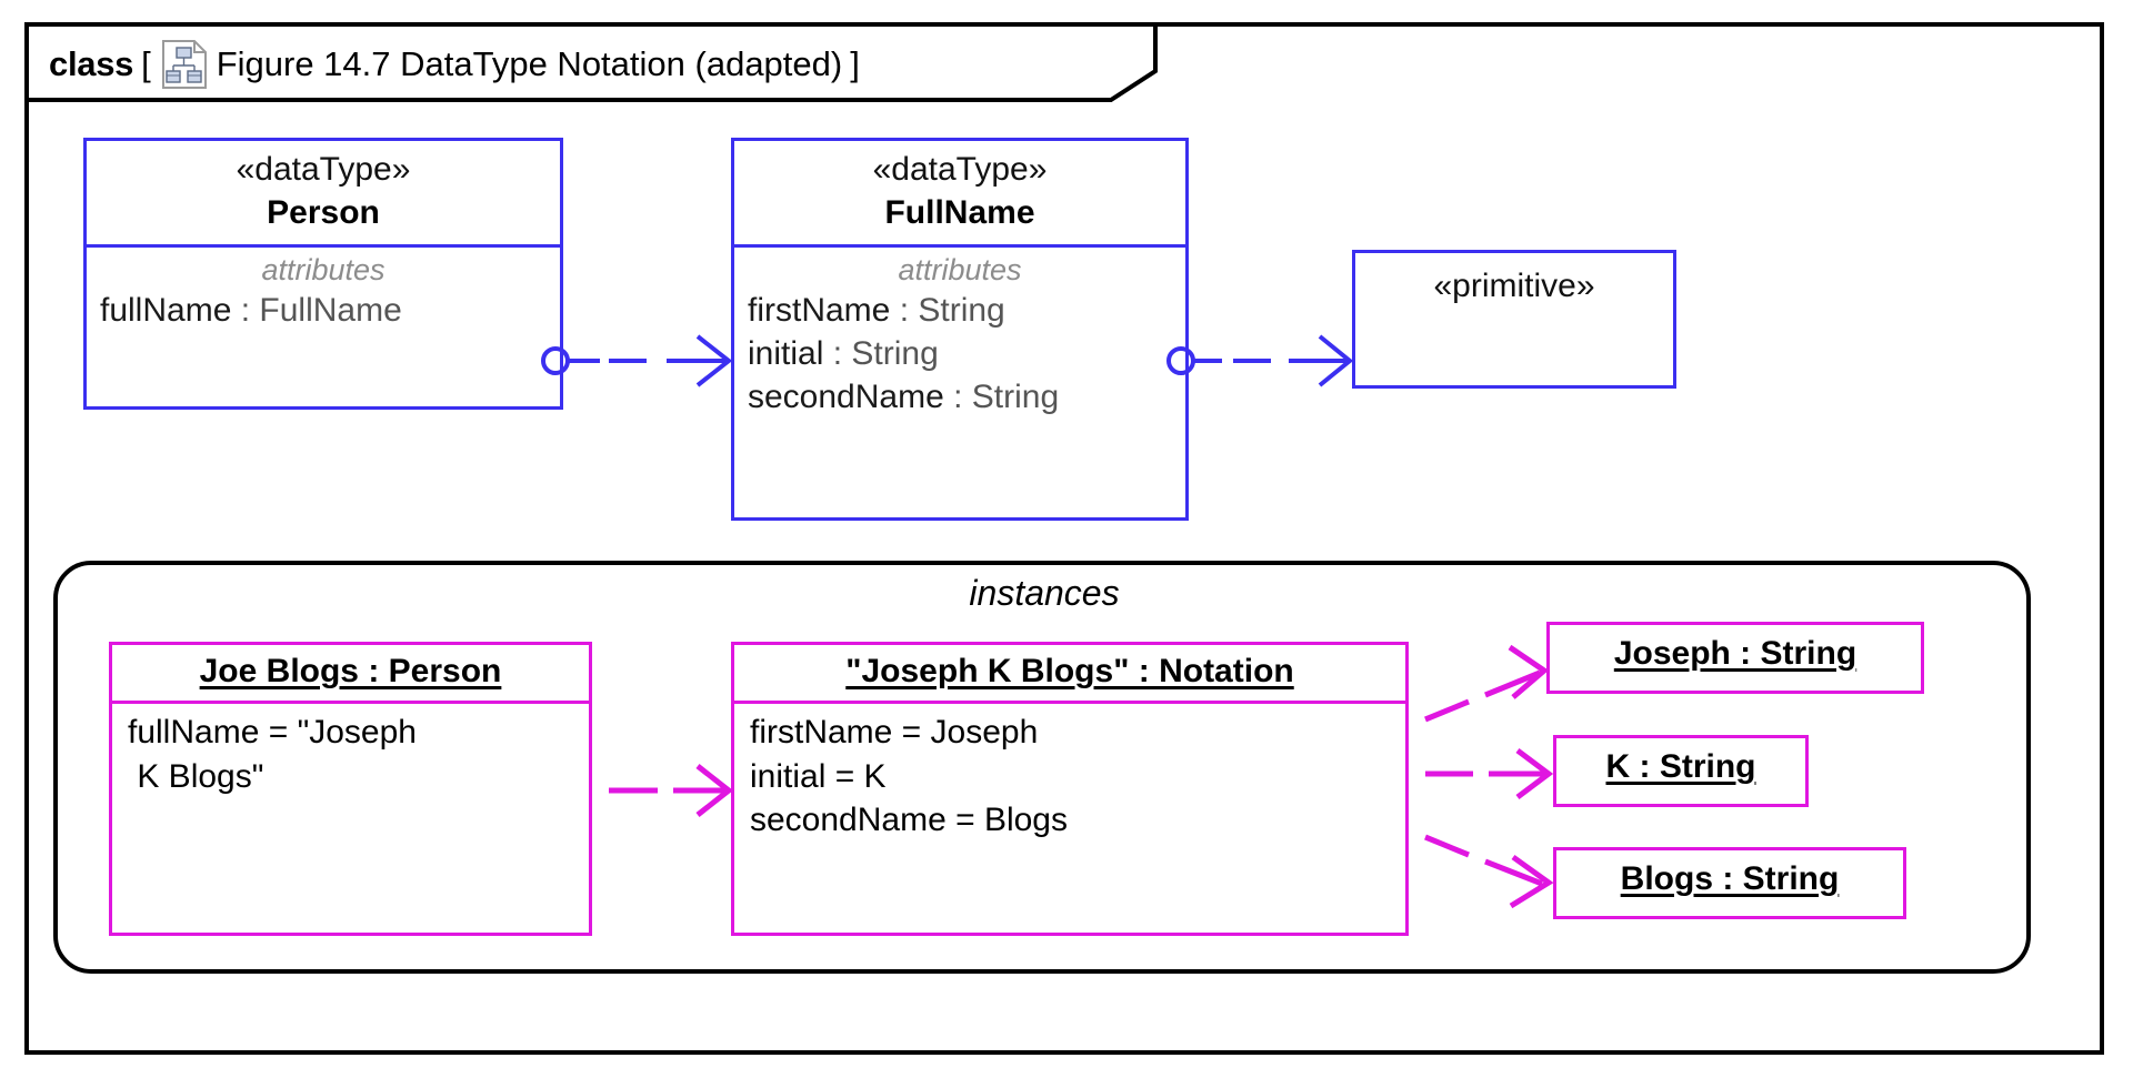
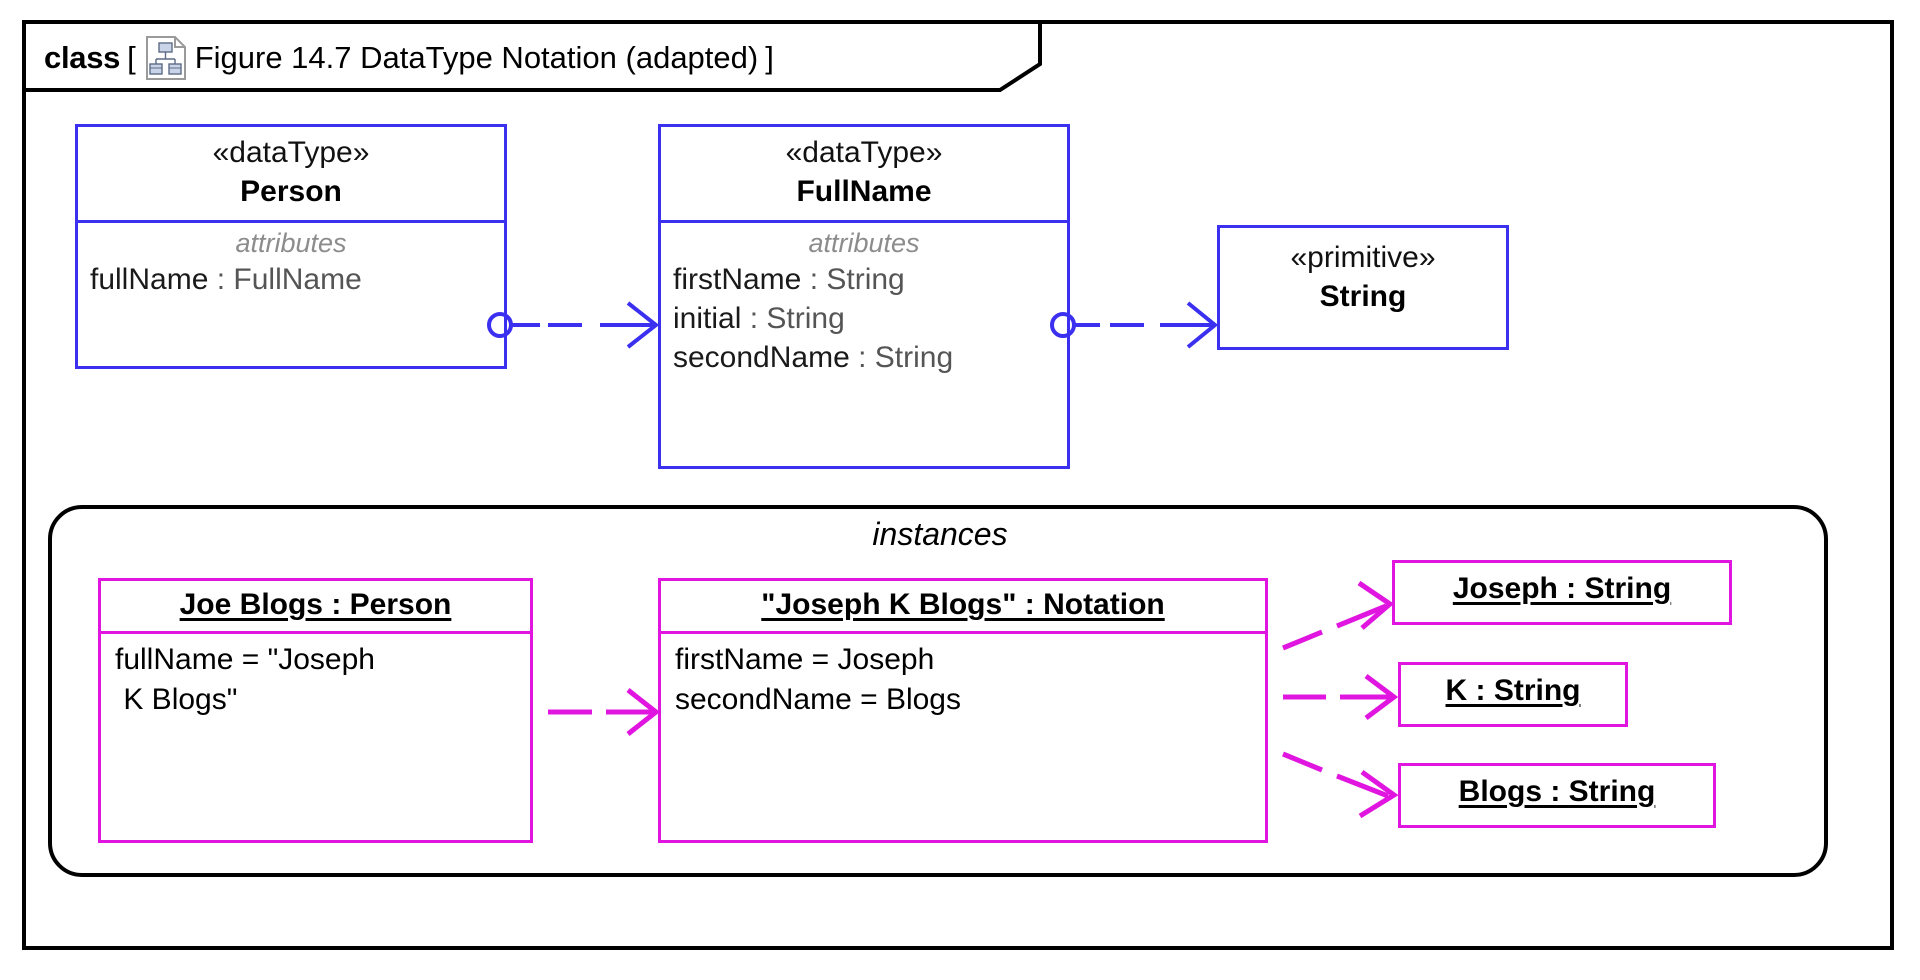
  class
  [
  Figure 14.7 DataType Notation (adapted)
  ]
  «dataType»
  Person
  attributes
  fullName : FullName
  «dataType»
  FullName
  attributes
  firstName : String
  initial : String
  secondName : String
  «primitive»
+ String
  instances
  Joe Blogs : Person
  fullName = "Joseph
  K Blogs"
  "Joseph K Blogs" : Notation
  firstName = Joseph
- initial = K
  secondName = Blogs
  Joseph : String
  K : String
  Blogs : String
